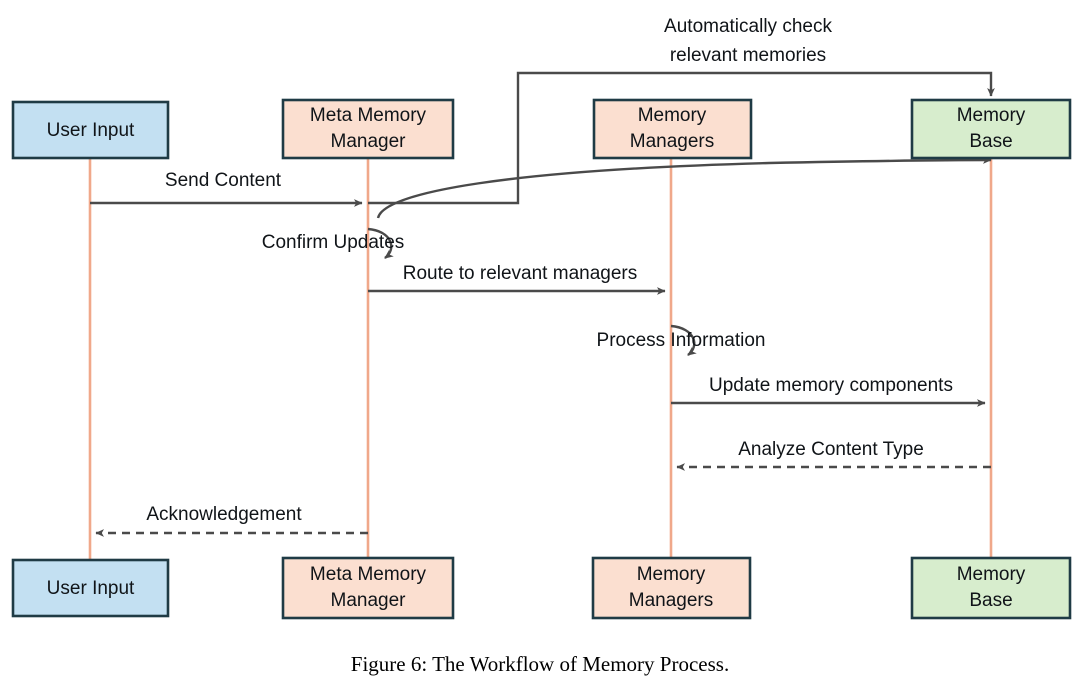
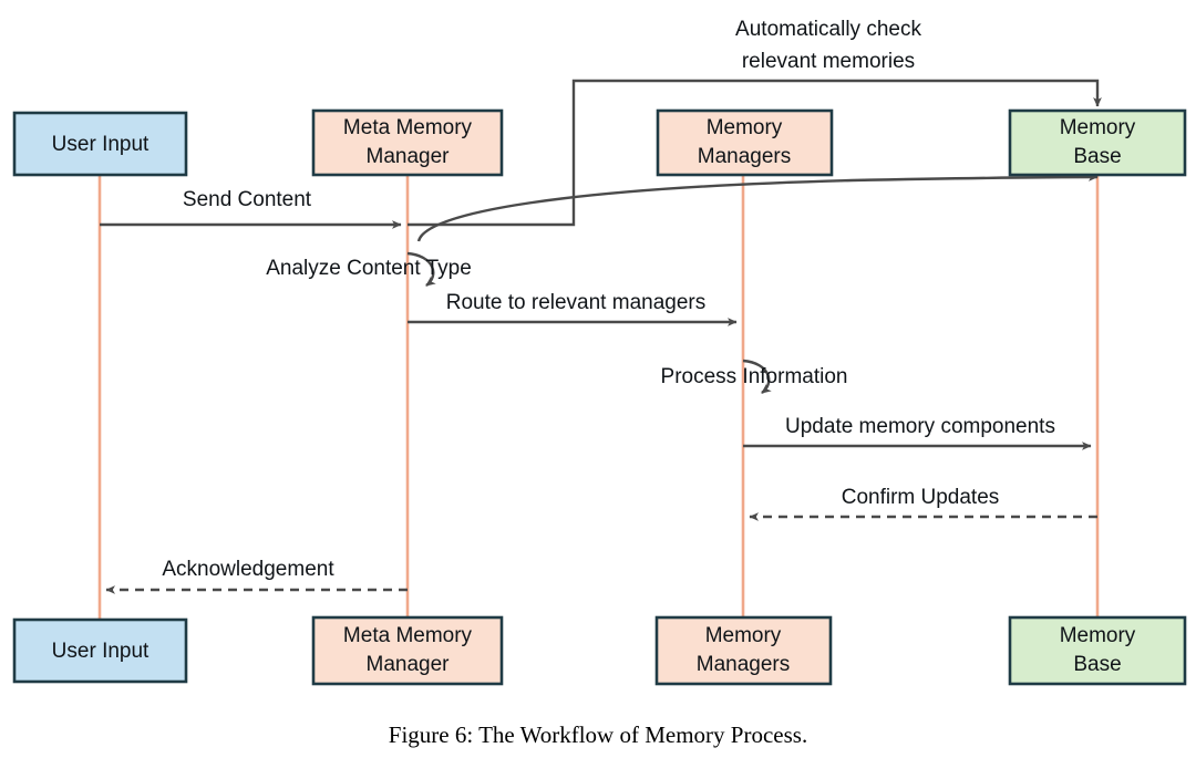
  Automatically check
  relevant memories
  Send Content
- Confirm Updates
+ Analyze Content Type
  Route to relevant managers
  Process Information
  Update memory components
- Analyze Content Type
+ Confirm Updates
  Acknowledgement
  User Input
  Meta Memory
  Manager
  Memory
  Managers
  Memory
  Base
  User Input
  Meta Memory
  Manager
  Memory
  Managers
  Memory
  Base
  Figure 6: The Workflow of Memory Process.
